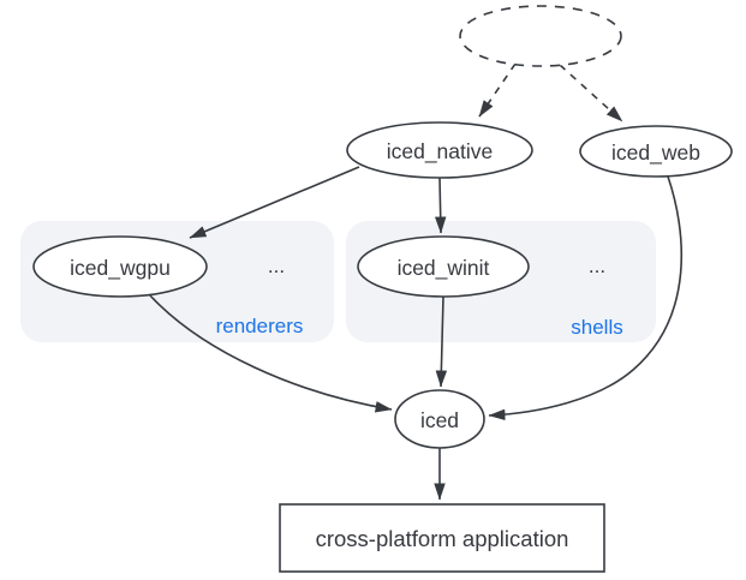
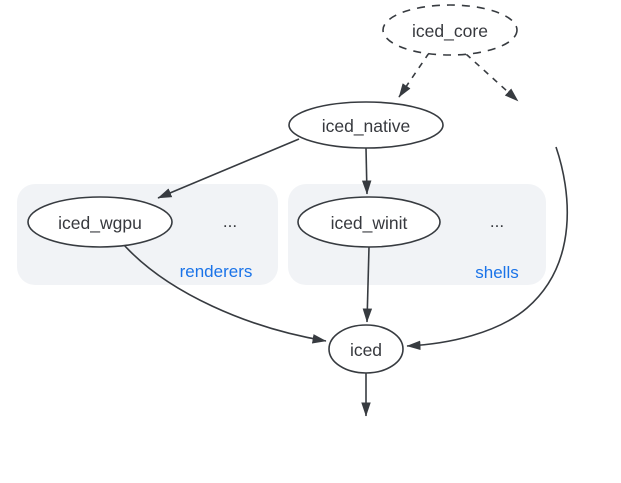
+ iced_core
  iced_native
- iced_web
  iced_wgpu
  iced_winit
  iced
- cross-platform application
  ...
  renderers
  ...
  shells
